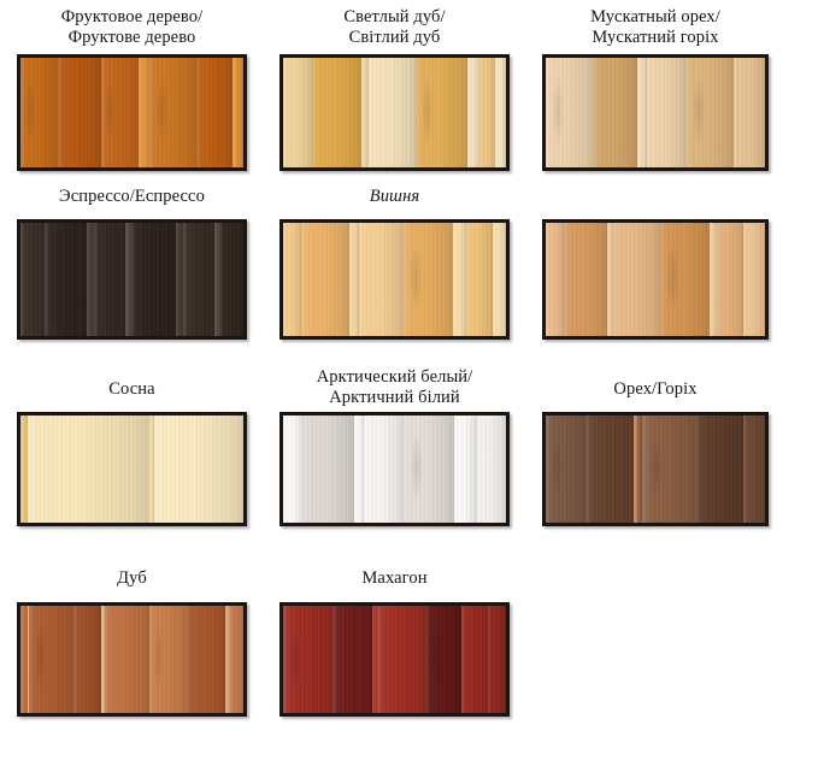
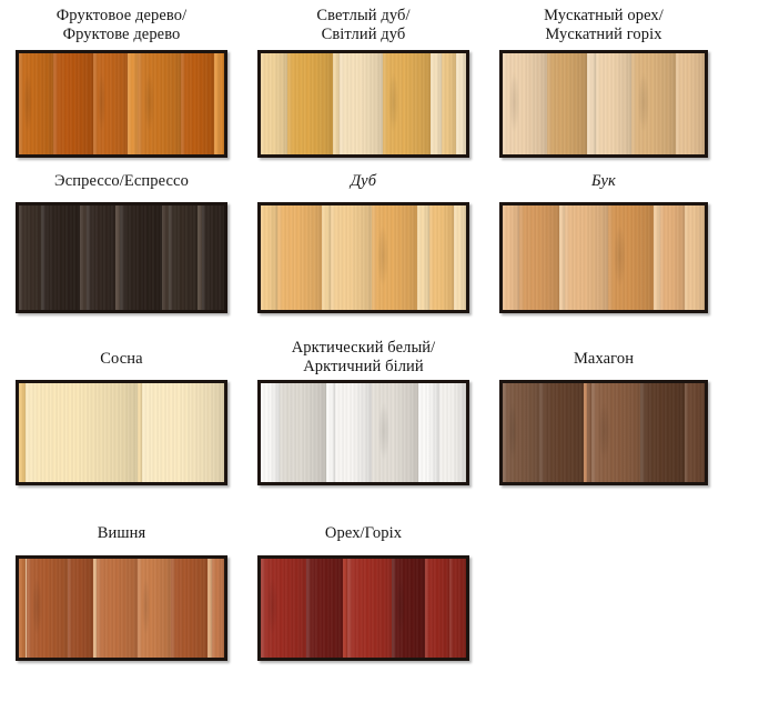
  Фруктовое дерево/
  Фруктове дерево
  Светлый дуб/
  Світлий дуб
  Мускатный орех/
  Мускатний горіх
  Эспрессо/Еспрессо
- Вишня
+ Дуб
+ Бук
  Сосна
  Арктический белый/
  Арктичний білий
- Орех/Горіх
+ Махагон
- Дуб
+ Вишня
- Махагон
+ Орех/Горіх
